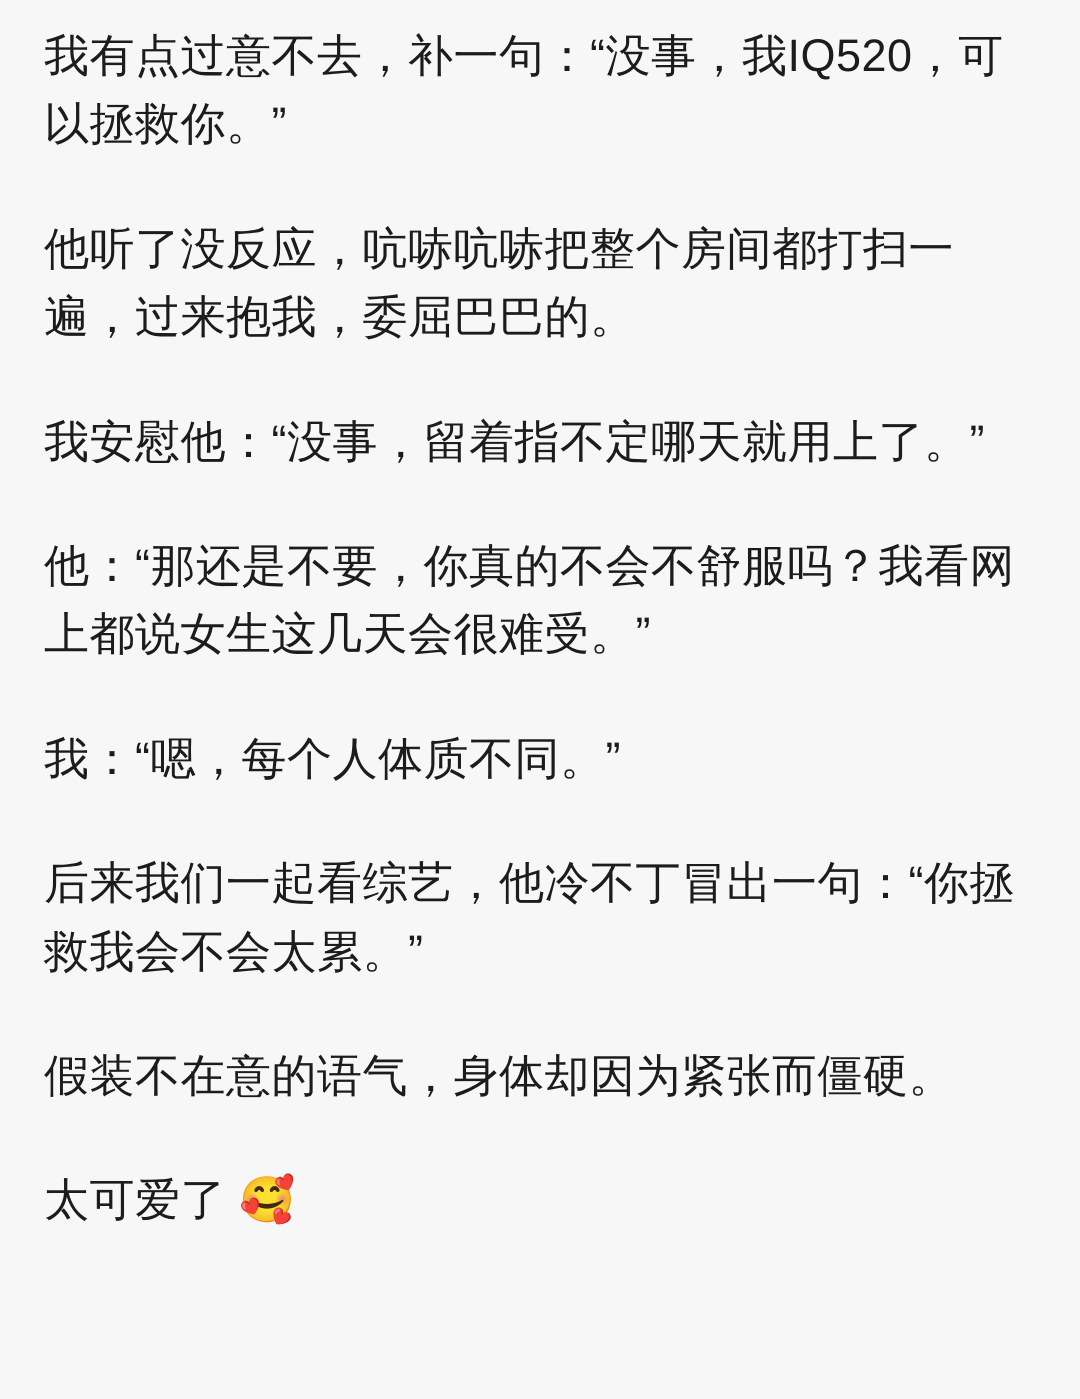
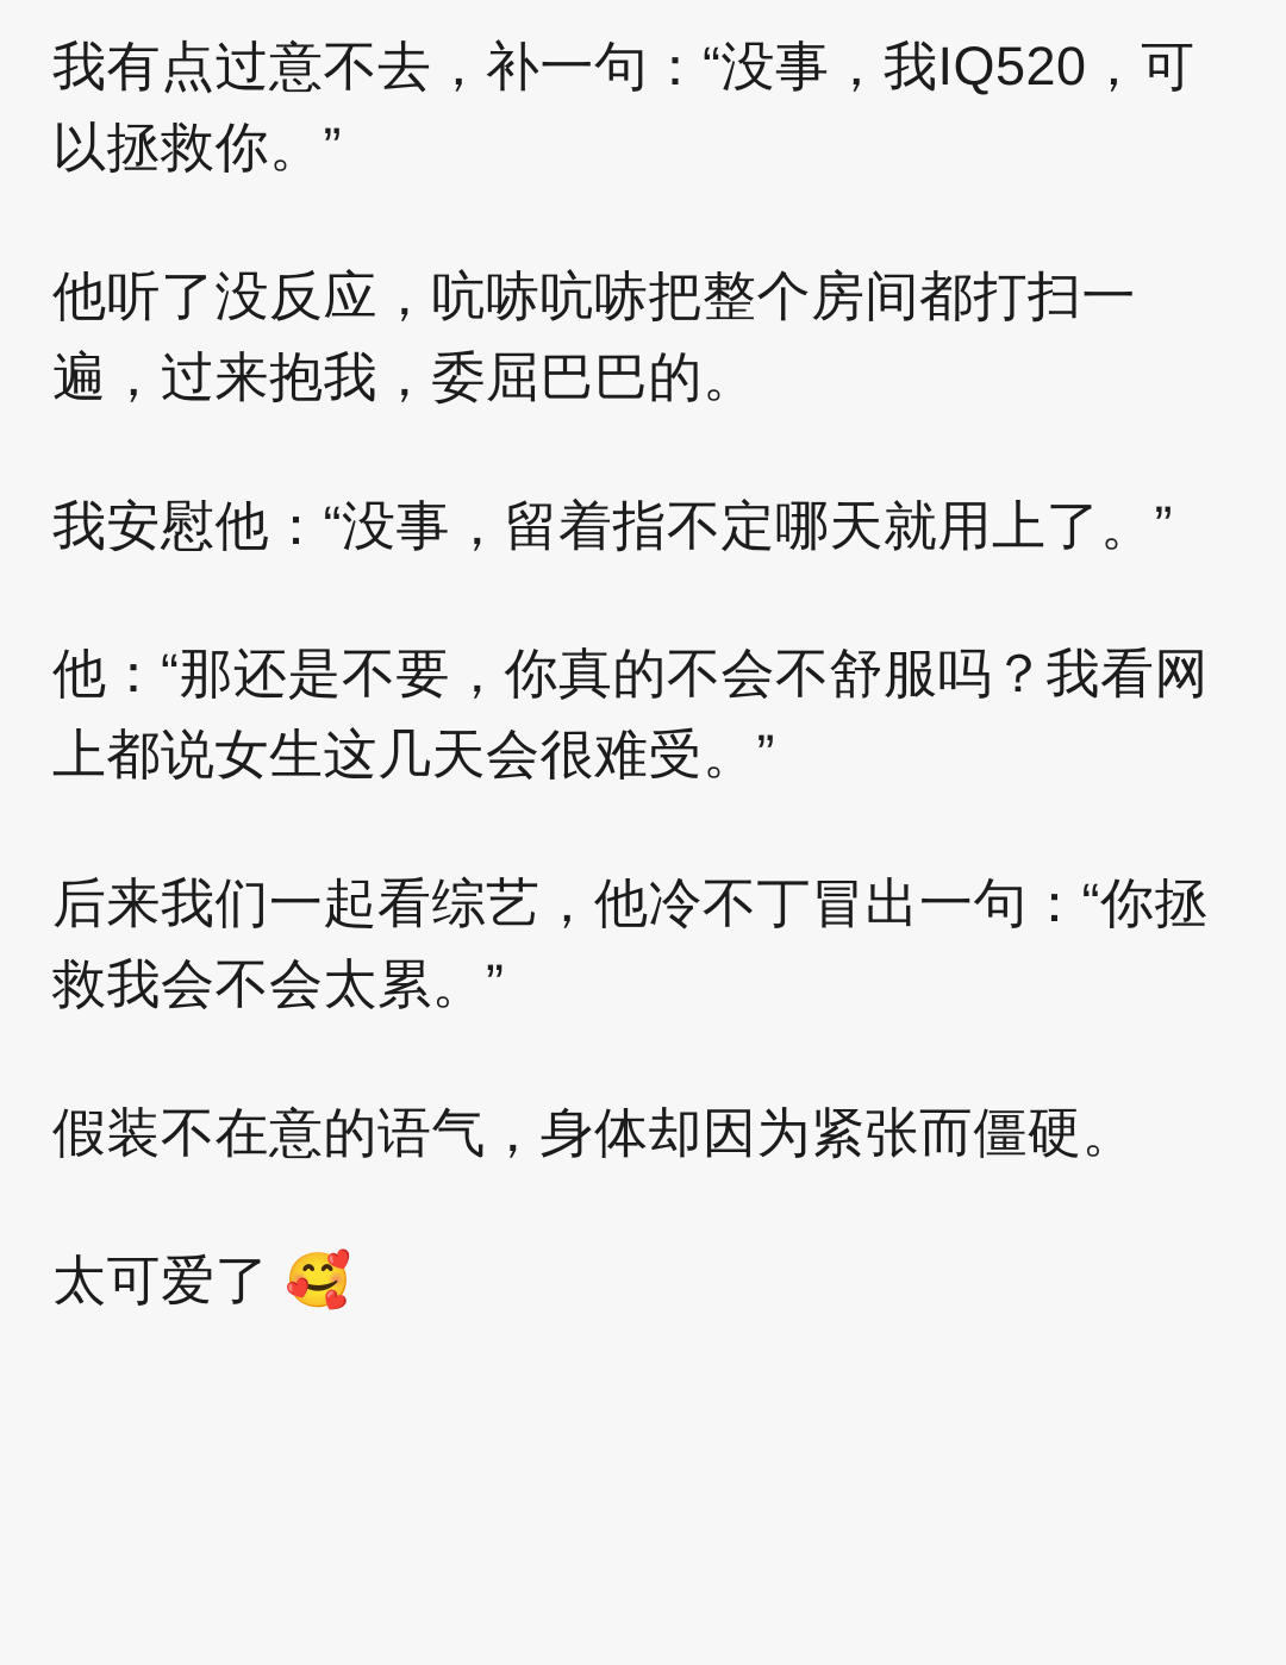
  我有点过意不去，补一句：“没事，我IQ520，可以拯救你。”
  他听了没反应，吭哧吭哧把整个房间都打扫一遍，过来抱我，委屈巴巴的。
  我安慰他：“没事，留着指不定哪天就用上了。”
  他：“那还是不要，你真的不会不舒服吗？我看网上都说女生这几天会很难受。”
- 我：“嗯，每个人体质不同。”
  后来我们一起看综艺，他冷不丁冒出一句：“你拯救我会不会太累。”
  假装不在意的语气，身体却因为紧张而僵硬。
  太可爱了 🥰
